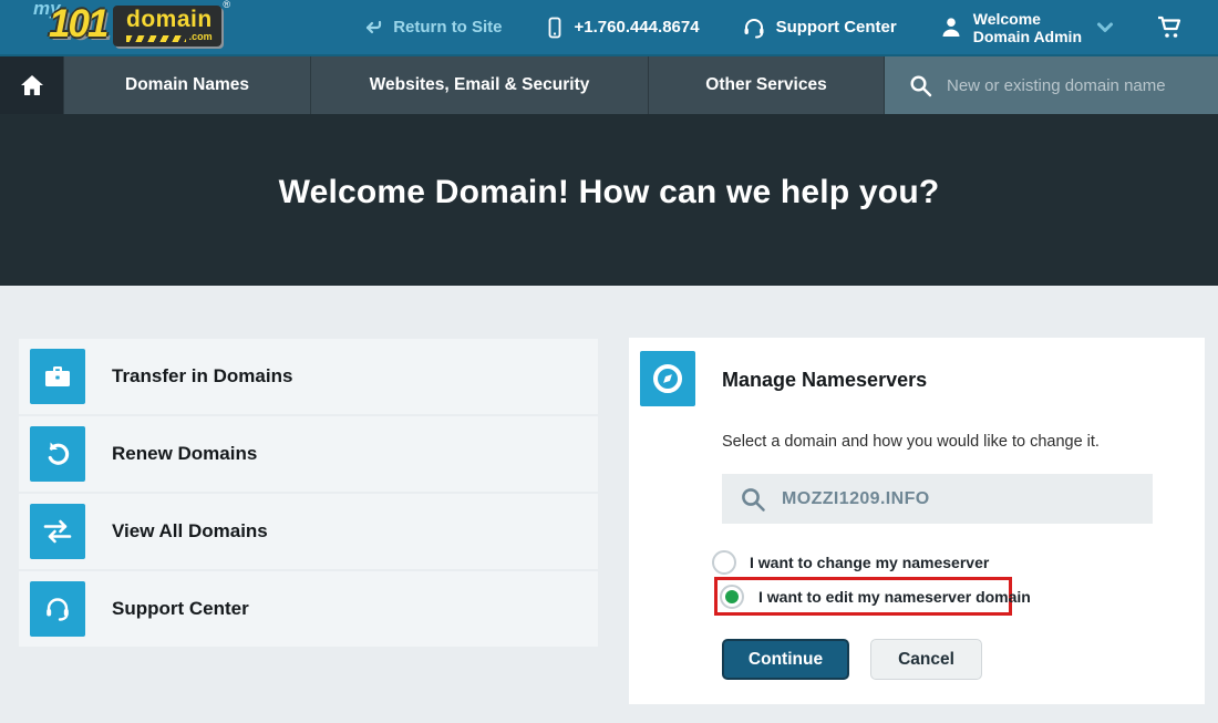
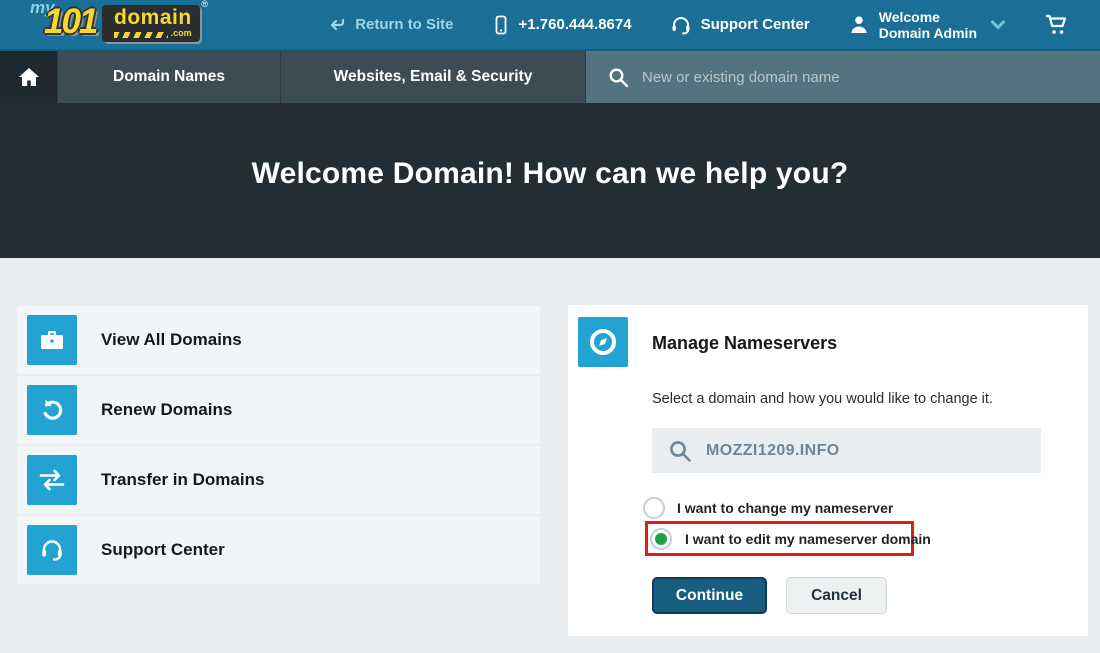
  my
  101
  domain
  .com
  ®
  Return to Site
  +1.760.444.8674
  Support Center
  Welcome
  Domain Admin
  Domain Names
  Websites, Email & Security
- Other Services
  New or existing domain name
  Welcome Domain! How can we help you?
- Transfer in Domains
+ View All Domains
  Renew Domains
- View All Domains
+ Transfer in Domains
  Support Center
  Manage Nameservers
  Select a domain and how you would like to change it.
  MOZZI1209.INFO
  I want to change my nameserver
  I want to edit my nameserver domain
  Continue
  Cancel
